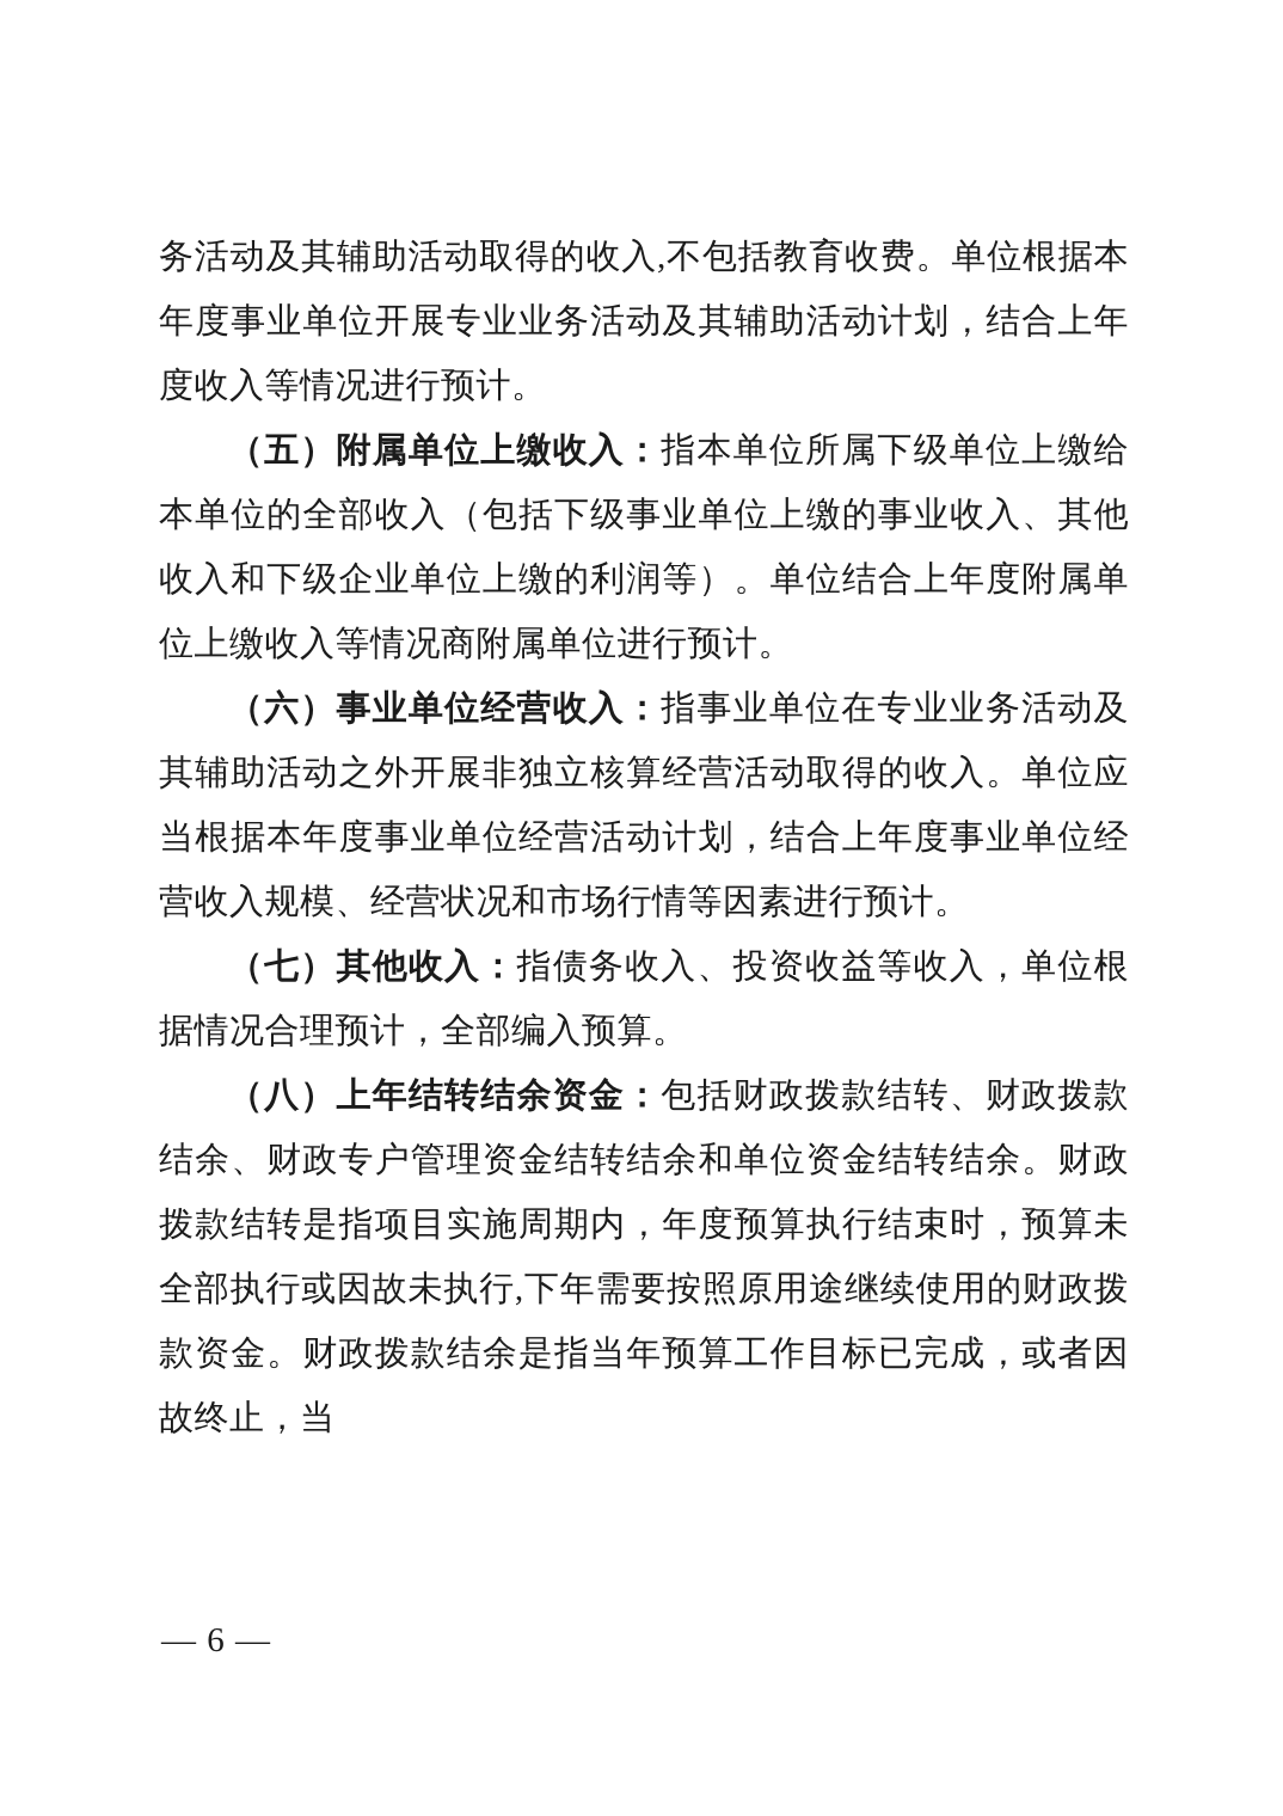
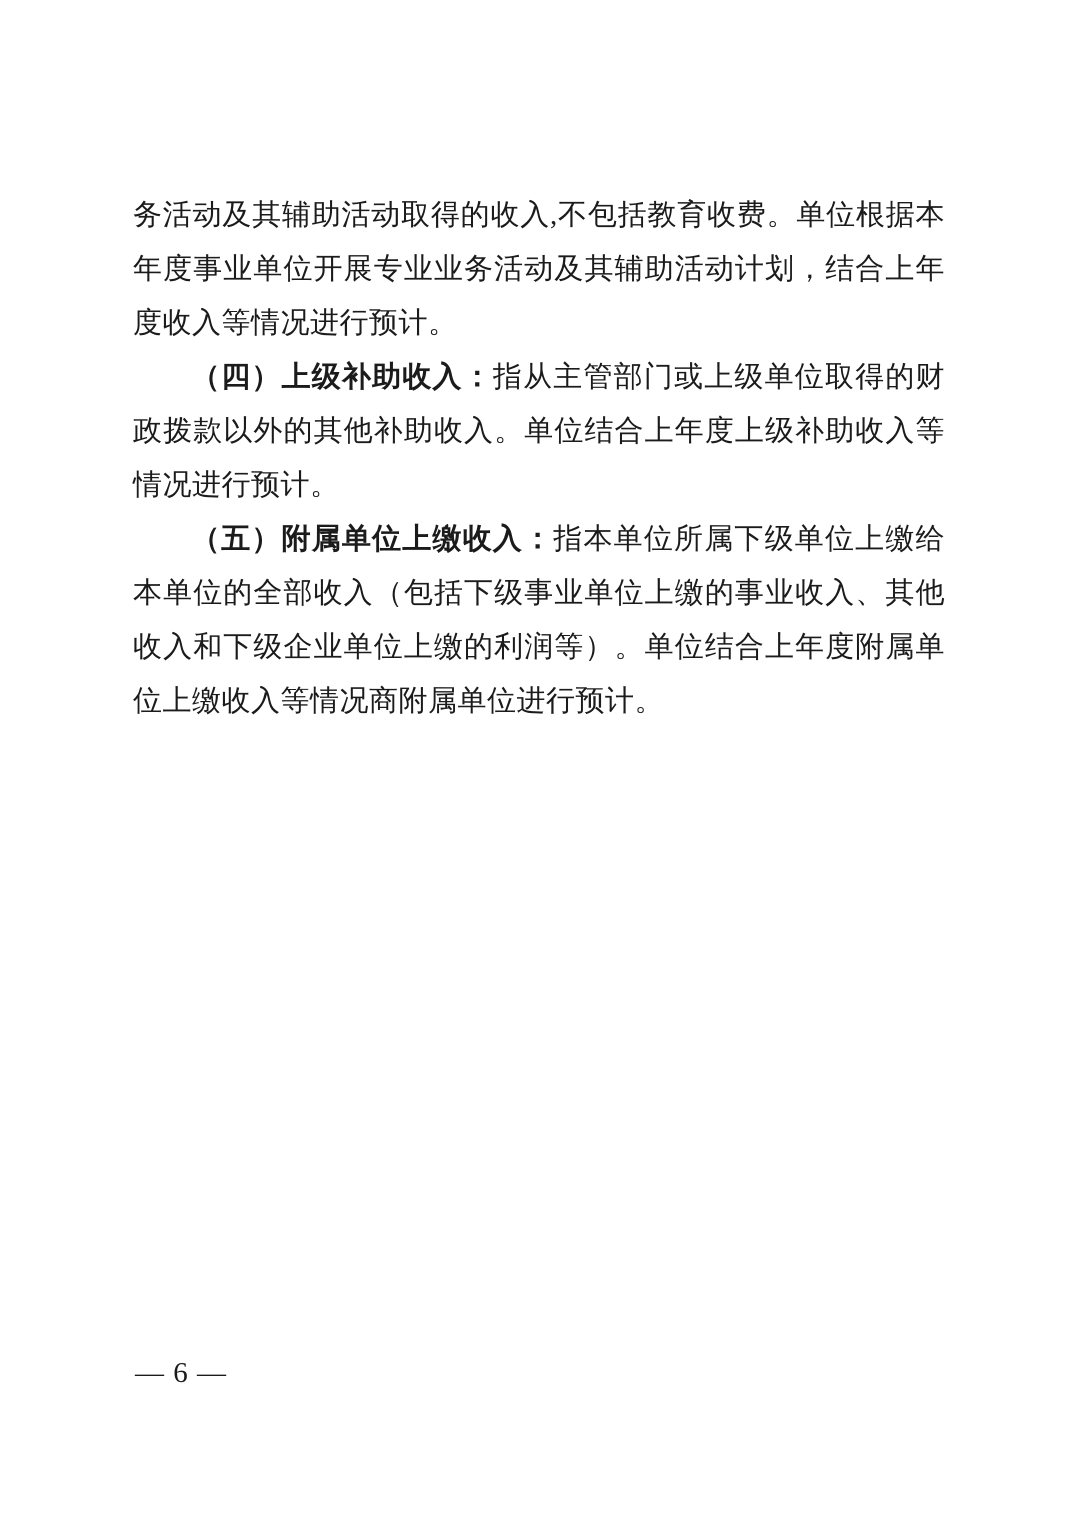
  务活动及其辅助活动取得的收入,不包括教育收费。单位根据本年度事业单位开展专业业务活动及其辅助活动计划，结合上年度收入等情况进行预计。
+ （四）上级补助收入：指从主管部门或上级单位取得的财政拨款以外的其他补助收入。单位结合上年度上级补助收入等情况进行预计。
  （五）附属单位上缴收入：指本单位所属下级单位上缴给本单位的全部收入（包括下级事业单位上缴的事业收入、其他收入和下级企业单位上缴的利润等）。单位结合上年度附属单位上缴收入等情况商附属单位进行预计。
- （六）事业单位经营收入：指事业单位在专业业务活动及其辅助活动之外开展非独立核算经营活动取得的收入。单位应当根据本年度事业单位经营活动计划，结合上年度事业单位经营收入规模、经营状况和市场行情等因素进行预计。
- （七）其他收入：指债务收入、投资收益等收入，单位根据情况合理预计，全部编入预算。
- （八）上年结转结余资金：包括财政拨款结转、财政拨款结余、财政专户管理资金结转结余和单位资金结转结余。财政拨款结转是指项目实施周期内，年度预算执行结束时，预算未全部执行或因故未执行,下年需要按照原用途继续使用的财政拨款资金。财政拨款结余是指当年预算工作目标已完成，或者因故终止，当
  — 6 —
